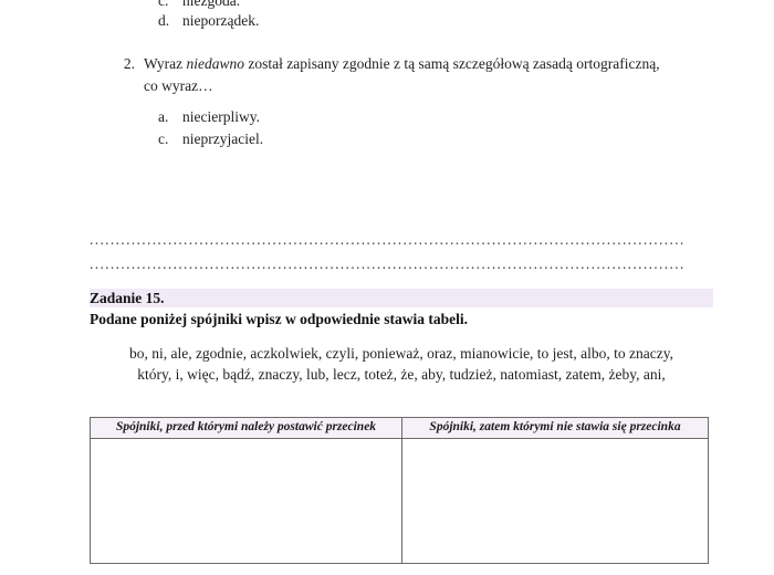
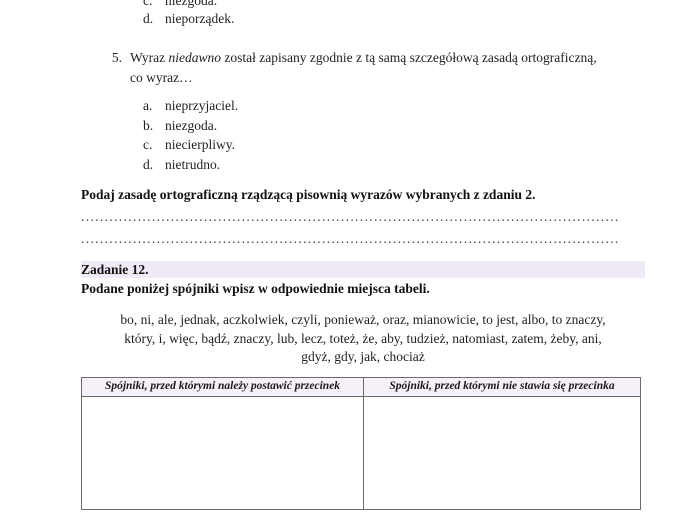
  c. niezgoda.
  d. nieporządek.
- 2.
+ 5.
  Wyraz niedawno został zapisany zgodnie z tą samą szczegółową zasadą ortograficzną,
  co wyraz…
- a. niecierpliwy.
+ a. nieprzyjaciel.
+ b. niezgoda.
- c. nieprzyjaciel.
+ c. niecierpliwy.
+ d. nietrudno.
+ Podaj zasadę ortograficzną rządzącą pisownią wyrazów wybranych z zdaniu 2.
  ..................................................................................................................
  ..................................................................................................................
- Zadanie 15.
+ Zadanie 12.
- Podane poniżej spójniki wpisz w odpowiednie stawia tabeli.
+ Podane poniżej spójniki wpisz w odpowiednie miejsca tabeli.
- bo, ni, ale, zgodnie, aczkolwiek, czyli, ponieważ, oraz, mianowicie, to jest, albo, to znaczy,
+ bo, ni, ale, jednak, aczkolwiek, czyli, ponieważ, oraz, mianowicie, to jest, albo, to znaczy,
  który, i, więc, bądź, znaczy, lub, lecz, toteż, że, aby, tudzież, natomiast, zatem, żeby, ani,
+ gdyż, gdy, jak, chociaż
- Spójniki, przed którymi należy postawić przecinek	Spójniki, zatem którymi nie stawia się przecinka
+ Spójniki, przed którymi należy postawić przecinek	Spójniki, przed którymi nie stawia się przecinka
